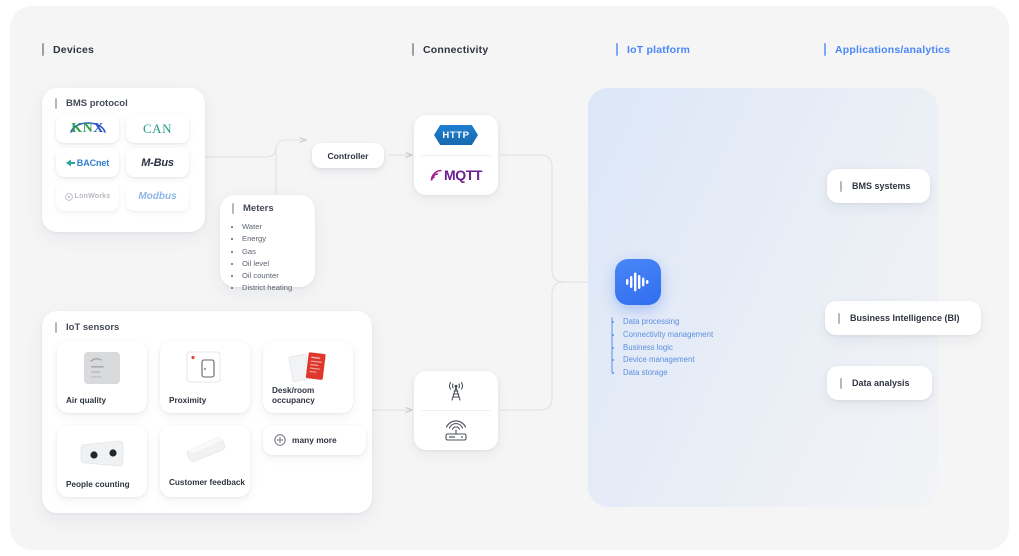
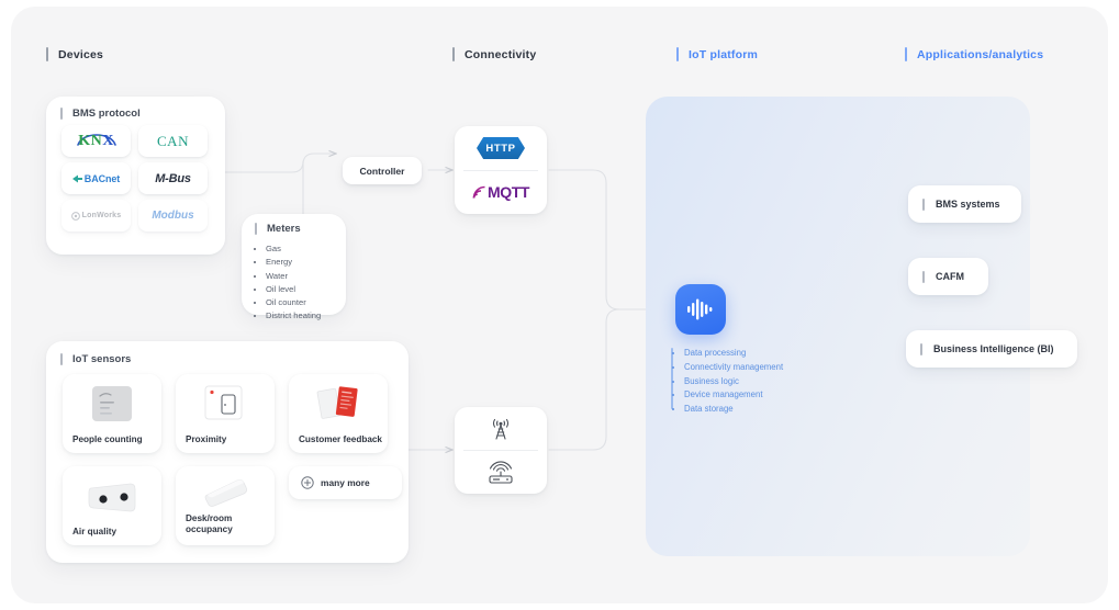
  Devices
  Connectivity
  IoT platform
  Applications/analytics
  BMS protocol
  KNX
  CAN
  BACnet
  M-Bus
  Modbus
  Meters
- Water
+ Gas
  Energy
- Gas
+ Water
  Oil level
  Oil counter
  District heating
  IoT sensors
- Air quality
+ People counting
  Proximity
- Desk/room occupancy
+ Customer feedback
- People counting
+ Air quality
- Customer feedback
+ Desk/room occupancy
  many more
  Controller
  HTTP
  MQTT
  Data processing
  Connectivity management
  Business logic
  Device management
  Data storage
  BMS systems
+ CAFM
  Business Intelligence (BI)
- Data analysis
